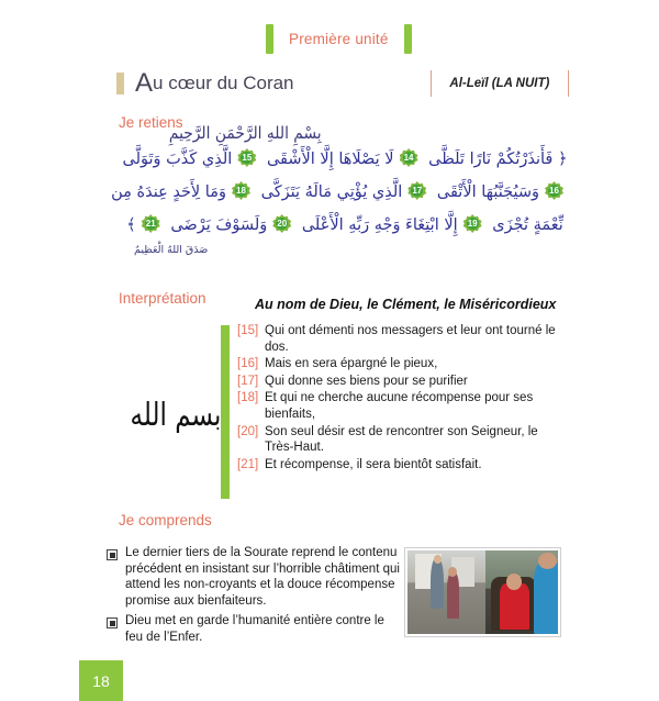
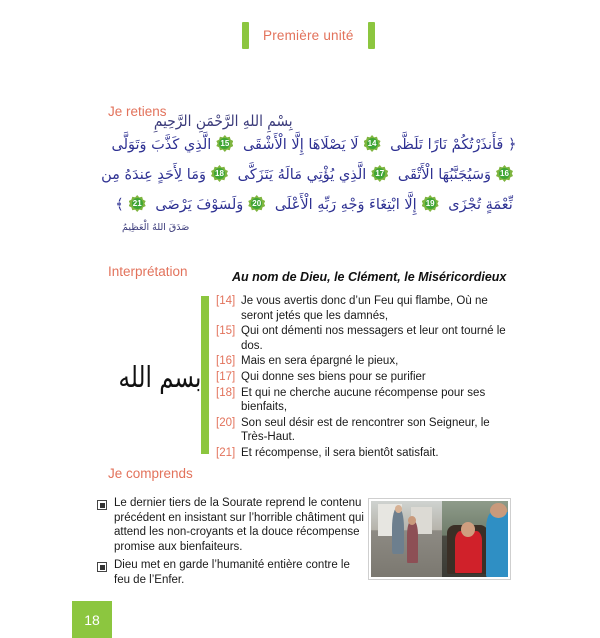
  Première unité
- Au cœur du Coran
- Al-Leïl (LA NUIT)
  Je retiens
  بِسْمِ اللهِ الرَّحْمَنِ الرَّحِيمِ
  ﴿ فَأَنذَرْتُكُمْ نَارًا تَلَظَّى
  14
  لَا يَصْلَاهَا إِلَّا الْأَشْقَى
  15
  الَّذِي كَذَّبَ وَتَوَلَّى
  16
  وَسَيُجَنَّبُهَا الْأَتْقَى
  17
  الَّذِي يُؤْتِي مَالَهُ يَتَزَكَّى
  18
  وَمَا لِأَحَدٍ عِندَهُ مِن
  نِّعْمَةٍ تُجْزَى
  19
  إِلَّا ابْتِغَاءَ وَجْهِ رَبِّهِ الْأَعْلَى
  20
  وَلَسَوْفَ يَرْضَى
  21
  ﴾
  صَدَقَ اللهُ الْعَظِيمُ
  Interprétation
  Au nom de Dieu, le Clément, le Miséricordieux
  بسم الله
+ [14]
+ Je vous avertis donc d’un Feu qui flambe, Où ne seront jetés que les damnés,
  [15]
  Qui ont démenti nos messagers et leur ont tourné le dos.
  [16]
  Mais en sera épargné le pieux,
  [17]
  Qui donne ses biens pour se purifier
  [18]
  Et qui ne cherche aucune récompense pour ses bienfaits,
  [20]
  Son seul désir est de rencontrer son Seigneur, le Très-Haut.
  [21]
  Et récompense, il sera bientôt satisfait.
  Je comprends
  Le dernier tiers de la Sourate reprend le contenu précédent en insistant sur l’horrible châtiment qui attend les non-croyants et la douce récompense promise aux bienfaiteurs.
  Dieu met en garde l’humanité entière contre le feu de l’Enfer.
  18
